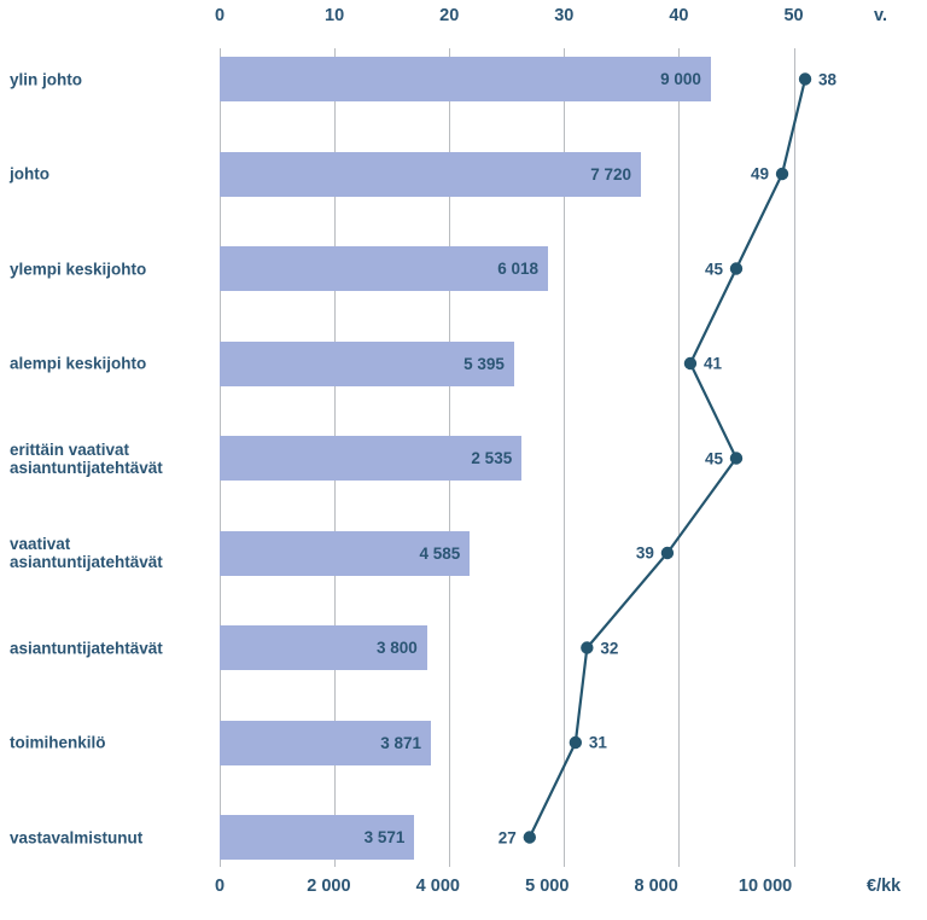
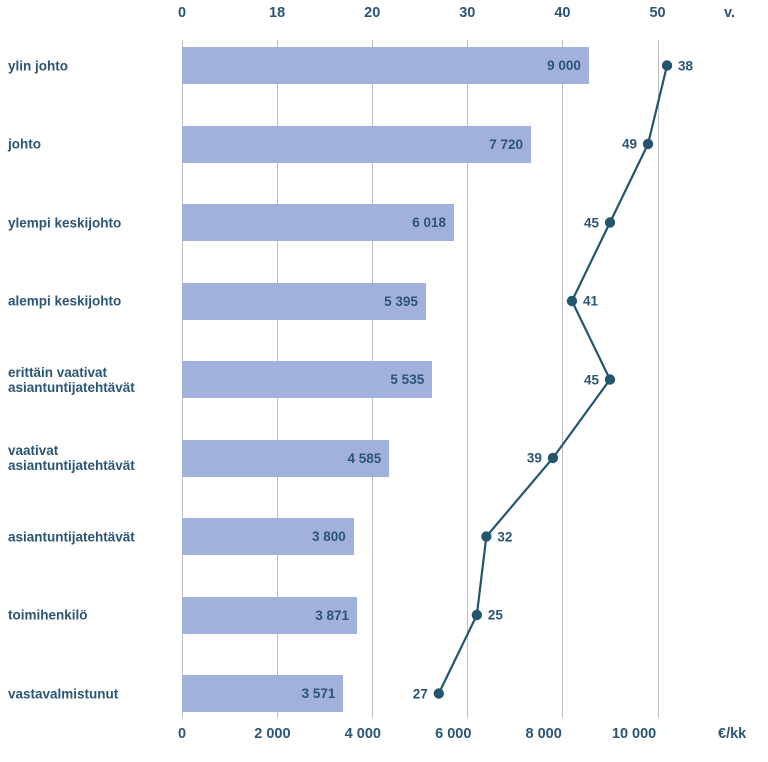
  0
- 10
+ 18
  20
  30
  40
  50
  v.
  0
  2 000
  4 000
- 5 000
+ 6 000
  8 000
  10 000
  €/kk
  ylin johto
  johto
  ylempi keskijohto
  alempi keskijohto
  erittäin vaativat
  asiantuntijatehtävät
  vaativat
  asiantuntijatehtävät
  asiantuntijatehtävät
  toimihenkilö
  vastavalmistunut
  9 000
  7 720
  6 018
  5 395
- 2 535
+ 5 535
  4 585
  3 800
  3 871
  3 571
  38
  49
  45
  41
  45
  39
  32
- 31
+ 25
  27
